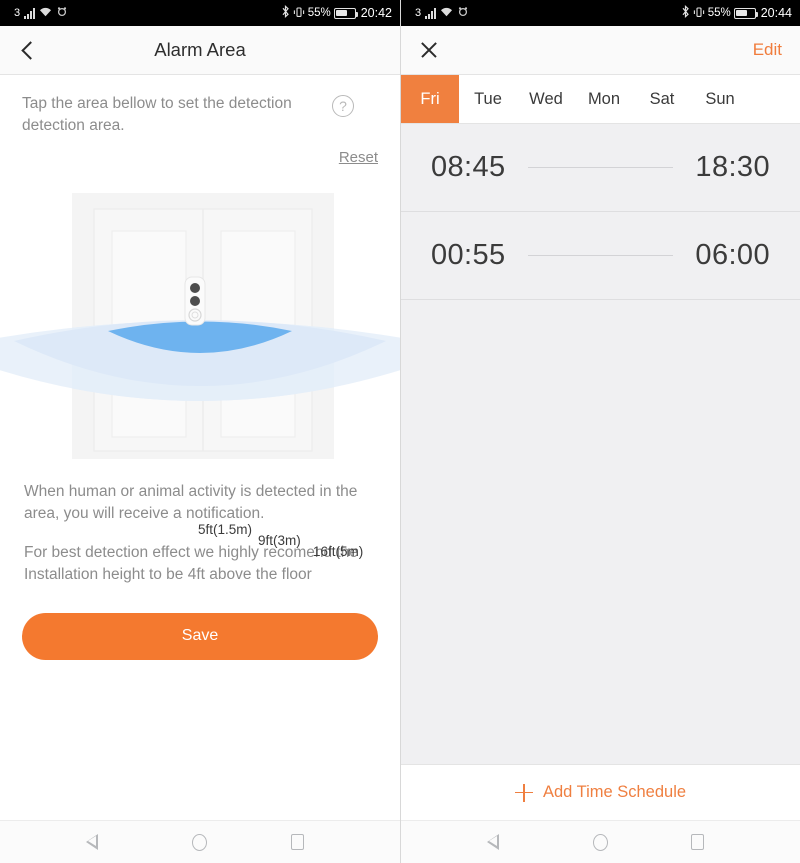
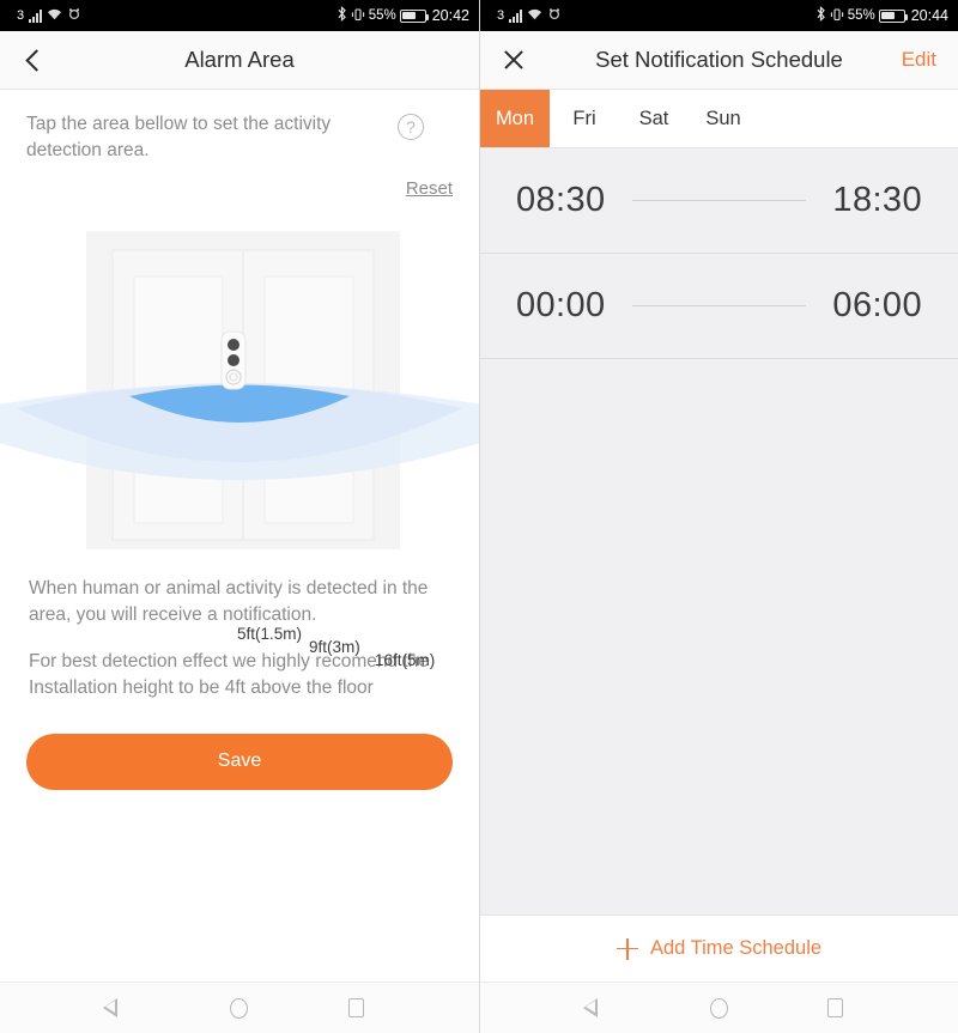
  3
  55%
  20:42
  Alarm Area
- Tap the area bellow to set the detection detection area.
+ Tap the area bellow to set the activity detection area.
  ?
  Reset
  5ft(1.5m)
  9ft(3m)
  16ft(5m)
  When human or animal activity is detected in the area, you will receive a notification.
  For best detection effect we highly recomend the Installation height to be 4ft above the floor
  Save
  3
  55%
  20:44
+ Set Notification Schedule
  Edit
- Fri
+ Mon
- Tue
- Wed
- Mon
+ Fri
  Sat
  Sun
- 08:45
+ 08:30
  18:30
- 00:55
+ 00:00
  06:00
  Add Time Schedule
